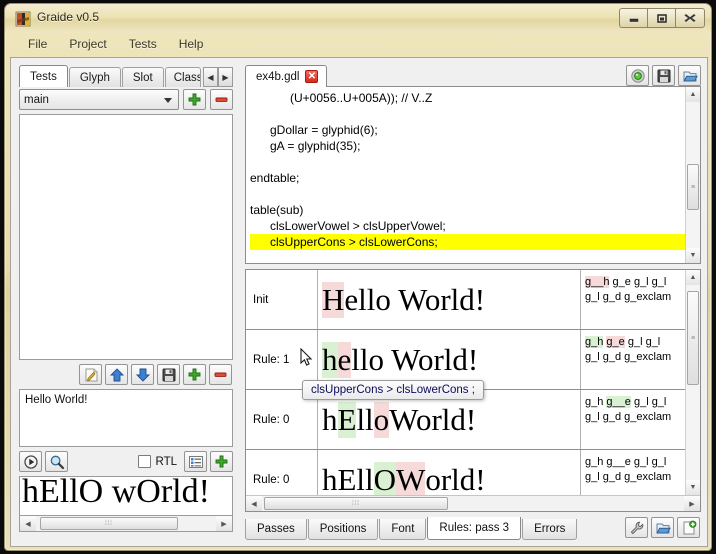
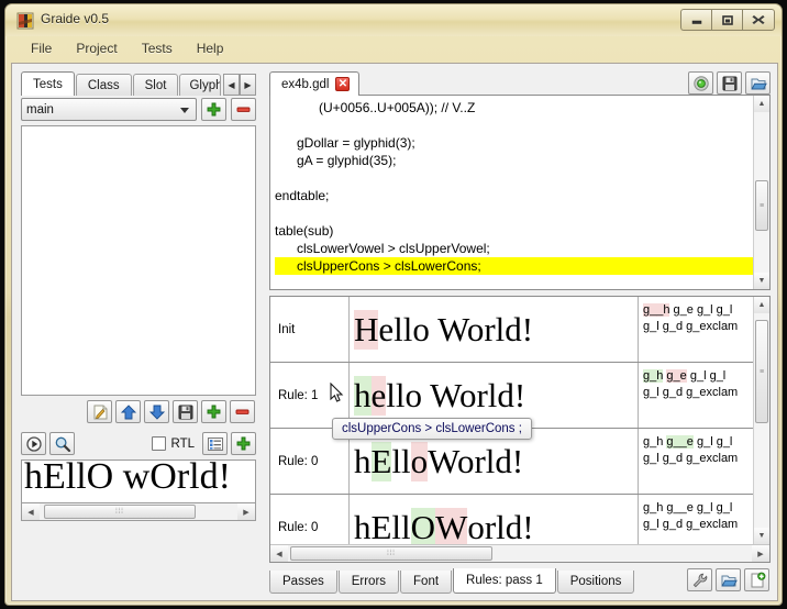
  Graide v0.5
  File
  Project
  Tests
  Help
  Tests
- Glyph
+ Class
  Slot
- Class
+ Glyph
  ◀
  ▶
  main
- Hello World!
  RTL
  hEllO wOrld!
  ex4b.gdl
  ✕
  (U+0056..U+005A)); // V..Z
- gDollar = glyphid(6);
+ gDollar = glyphid(3);
  gA = glyphid(35);
  endtable;
  table(sub)
  clsLowerVowel > clsUpperVowel;
  clsUpperCons > clsLowerCons;
  Init
  H
  ello World!
  g__h g_e g_l g_l
  g_l g_d g_exclam
  Rule: 1
  h
  e
  llo World!
  g_h g_e g_l g_l
  g_l g_d g_exclam
  Rule: 0
  h
  E
  ll
  o
  World!
  g_h g__e g_l g_l
  g_l g_d g_exclam
  Rule: 0
  hEll
  O
  W
  orld!
  g_h g__e g_l g_l
  g_l g_d g_exclam
  clsUpperCons > clsLowerCons ;
  Passes
- Positions
+ Errors
  Font
- Rules: pass 3
+ Rules: pass 1
- Errors
+ Positions
